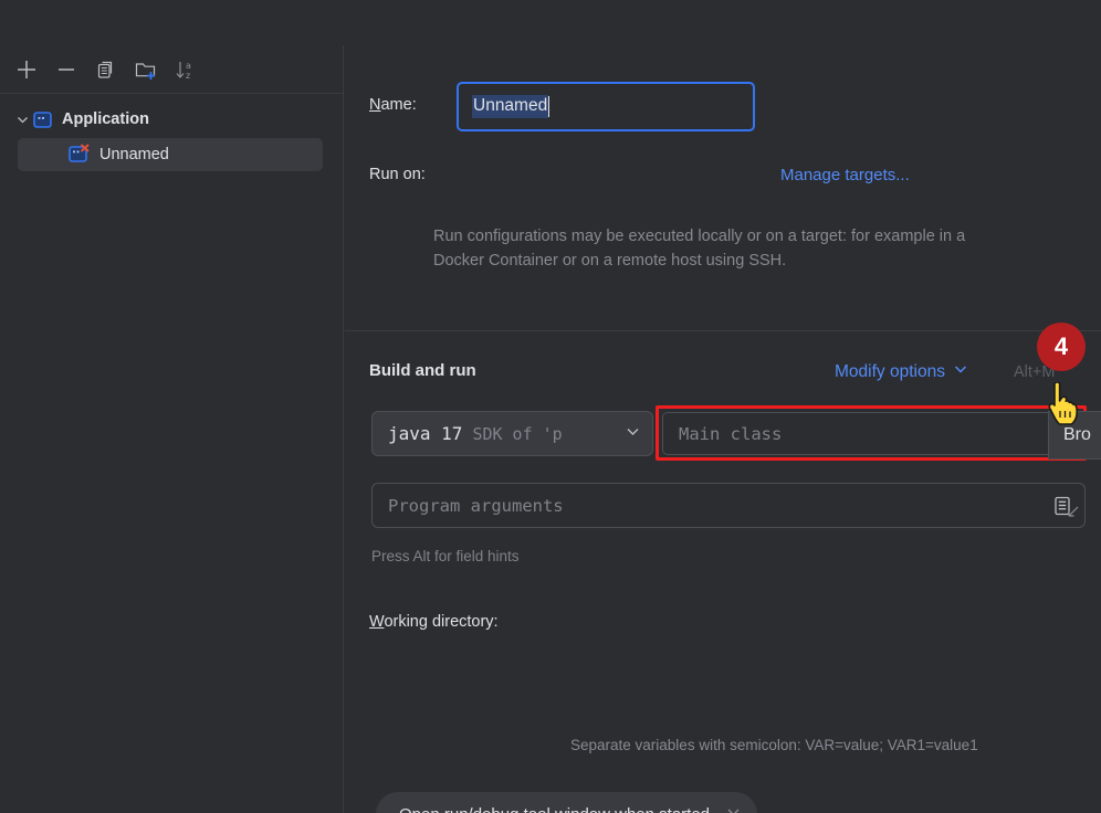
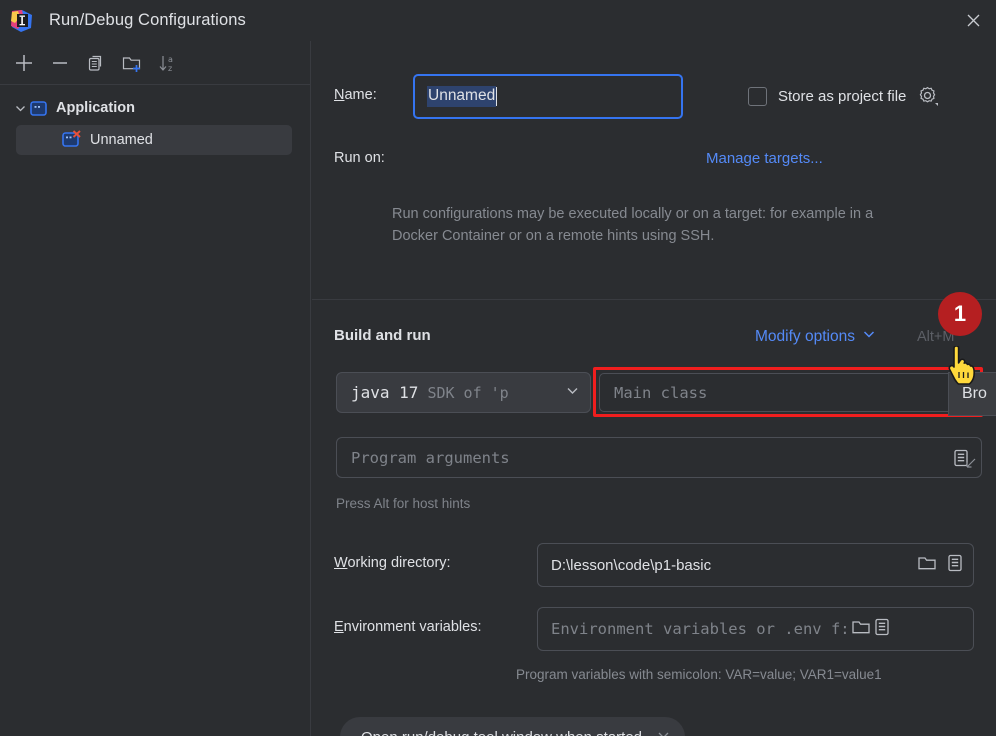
+ Run/Debug Configurations
  a
  z
  Application
  Unnamed
  Name:
  Unnamed
+ Store as project file
  Run on:
  Manage targets...
- Run configurations may be executed locally or on a target: for example in a Docker Container or on a remote host using SSH.
+ Run configurations may be executed locally or on a target: for example in a Docker Container or on a remote hints using SSH.
  Build and run
  Modify options
  Alt+M
  java 17
  SDK of 'p
  Main class
  Program arguments
- Press Alt for field hints
+ Press Alt for host hints
  Working directory:
+ D:\lesson\code\p1-basic
+ Environment variables:
+ Environment variables or .env f:
- Separate variables with semicolon: VAR=value; VAR1=value1
+ Program variables with semicolon: VAR=value; VAR1=value1
  Bro
- 4
+ 1
